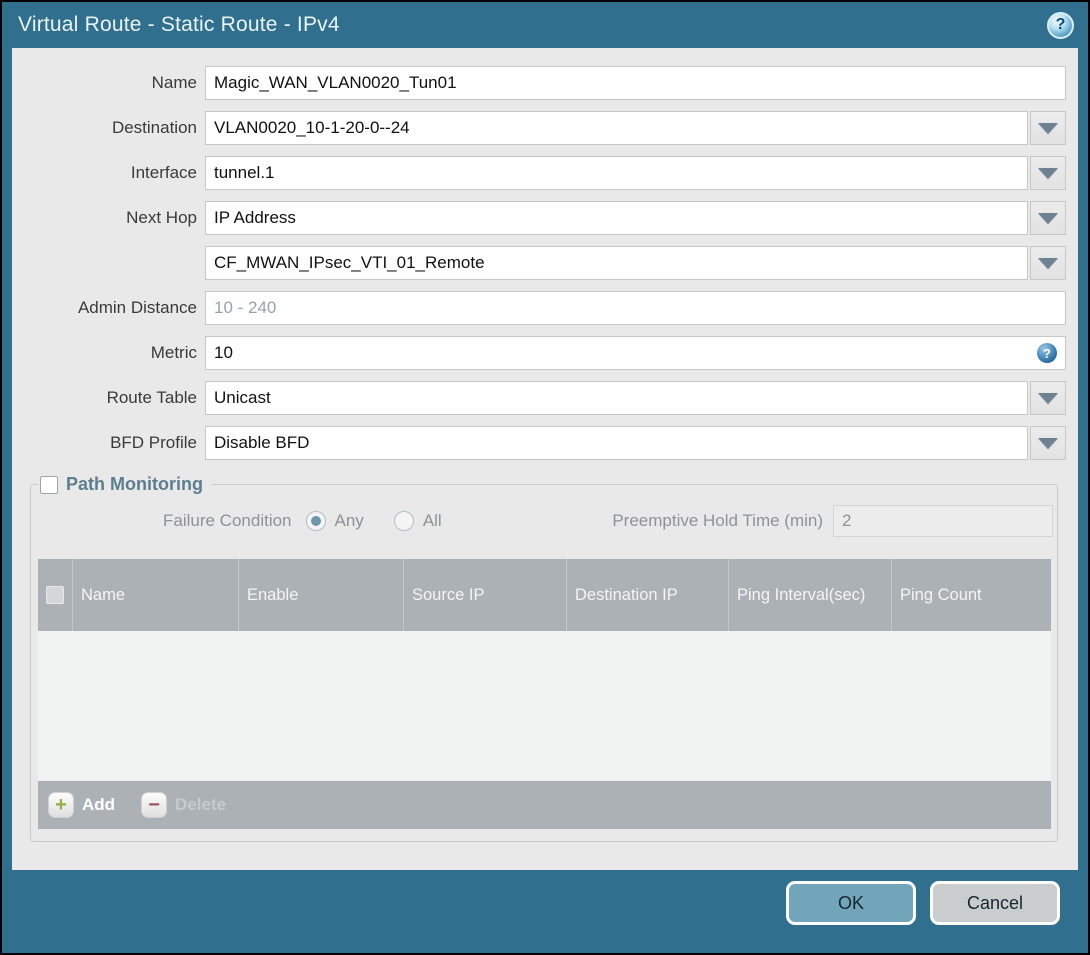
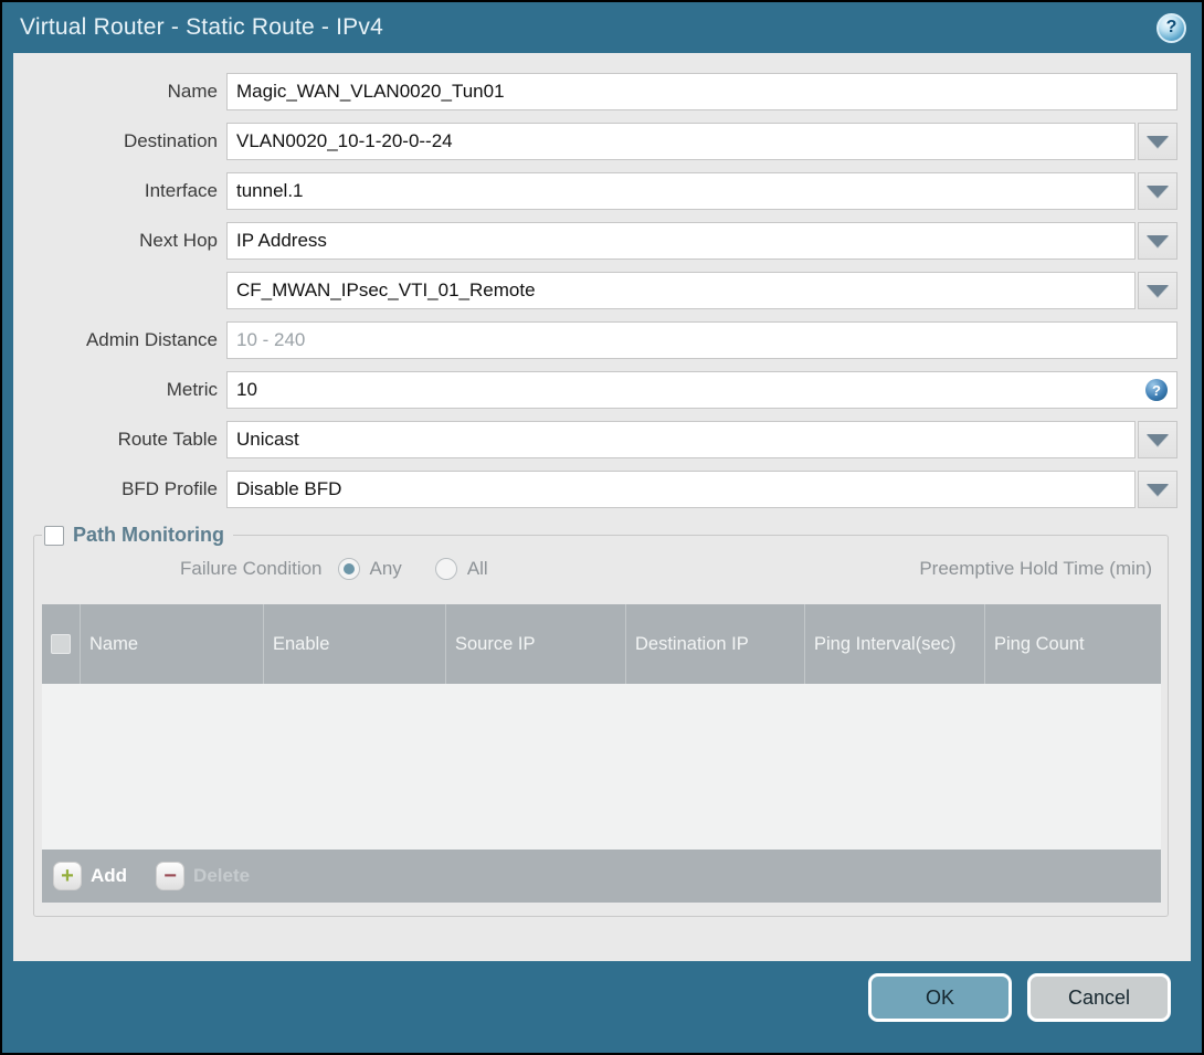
- Virtual Route - Static Route - IPv4
+ Virtual Router - Static Route - IPv4
  ?
  Name
  Magic_WAN_VLAN0020_Tun01
  Destination
  VLAN0020_10-1-20-0--24
  Interface
  tunnel.1
  Next Hop
  IP Address
  CF_MWAN_IPsec_VTI_01_Remote
  Admin Distance
  10 - 240
  Metric
  10
  ?
  Route Table
  Unicast
  BFD Profile
  Disable BFD
  Path Monitoring
  Failure Condition
  Any
  All
  Preemptive Hold Time (min)
- 2
  Name
  Enable
  Source IP
  Destination IP
  Ping Interval(sec)
  Ping Count
  +
  Add
  −
  Delete
  OK
  Cancel
